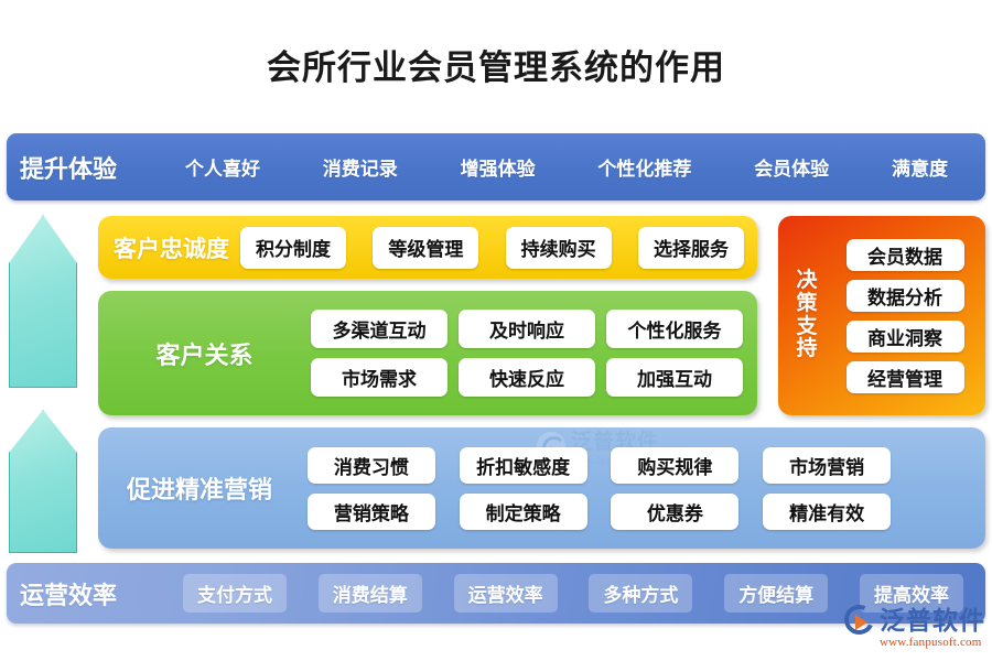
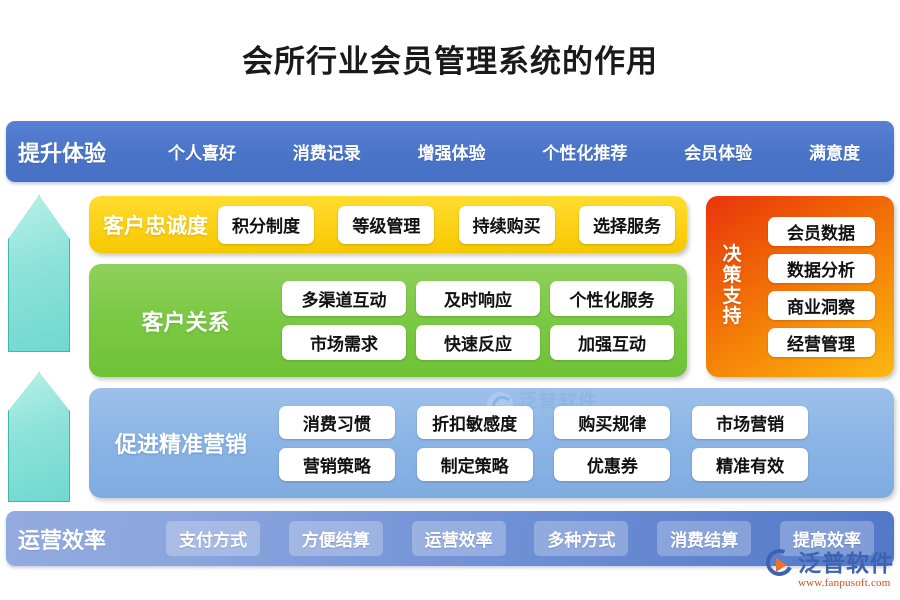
  会所行业会员管理系统的作用
  提升体验
  个人喜好
  消费记录
  增强体验
  个性化推荐
  会员体验
  满意度
  客户忠诚度
  积分制度
  等级管理
  持续购买
  选择服务
  客户关系
  多渠道互动
  及时响应
  个性化服务
  市场需求
  快速反应
  加强互动
  决
  策
  支
  持
  会员数据
  数据分析
  商业洞察
  经营管理
  泛普软件
  促进精准营销
  消费习惯
  折扣敏感度
  购买规律
  市场营销
  营销策略
  制定策略
  优惠券
  精准有效
  运营效率
  支付方式
- 消费结算
+ 方便结算
  运营效率
  多种方式
- 方便结算
+ 消费结算
  提高效率
  泛普软件
  www.fanpusoft.com
